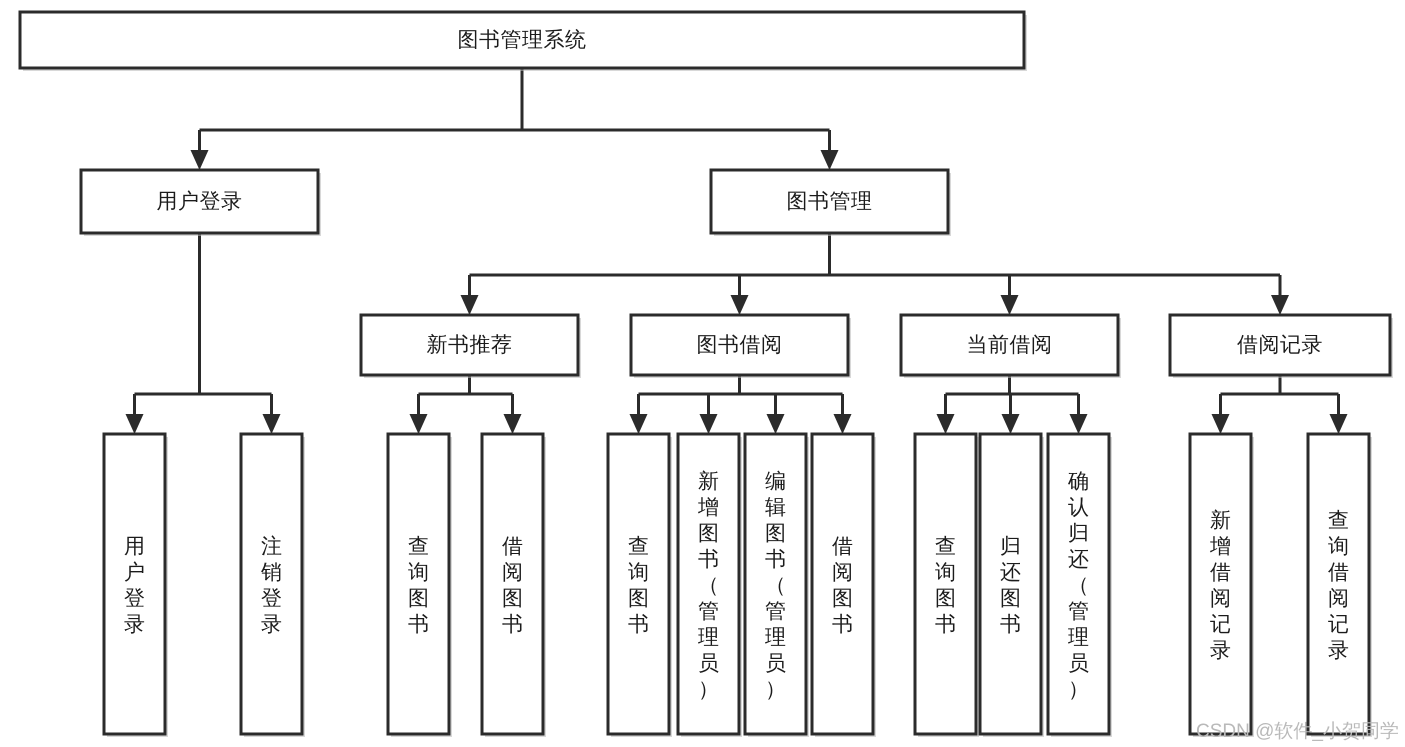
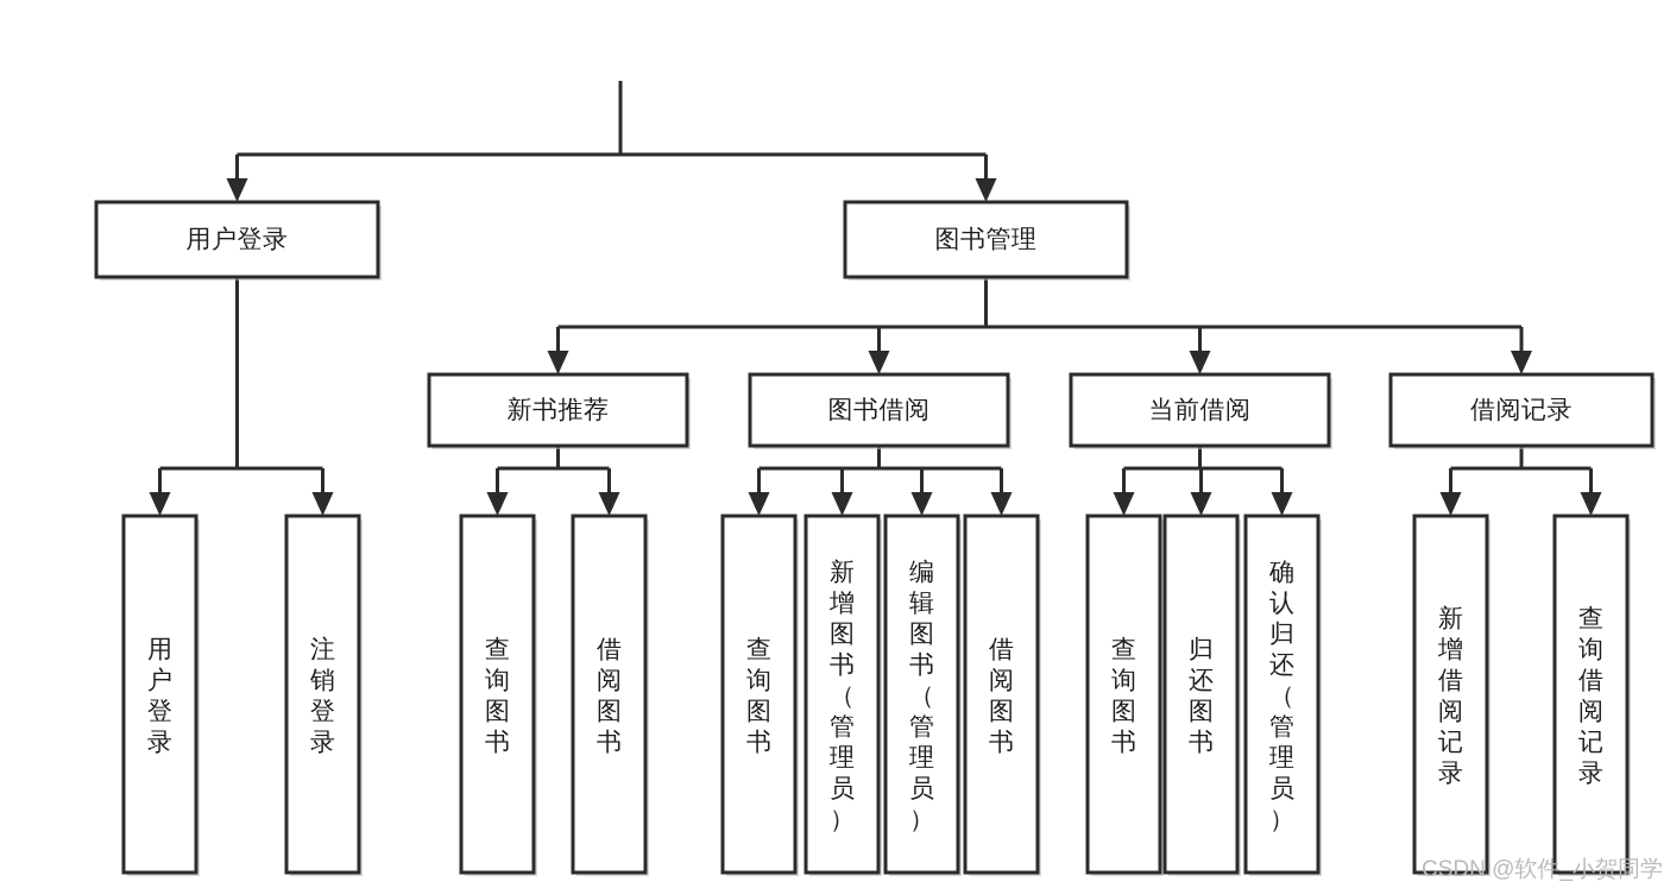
- 图书管理系统
  用户登录
  图书管理
  新书推荐
  图书借阅
  当前借阅
  借阅记录
  用户登录
  注销登录
  查询图书
  借阅图书
  查询图书
  新增图书（管理员）
  编辑图书（管理员）
  借阅图书
  查询图书
  归还图书
  确认归还（管理员）
  新增借阅记录
  查询借阅记录
  CSDN @软件_小贺同学
